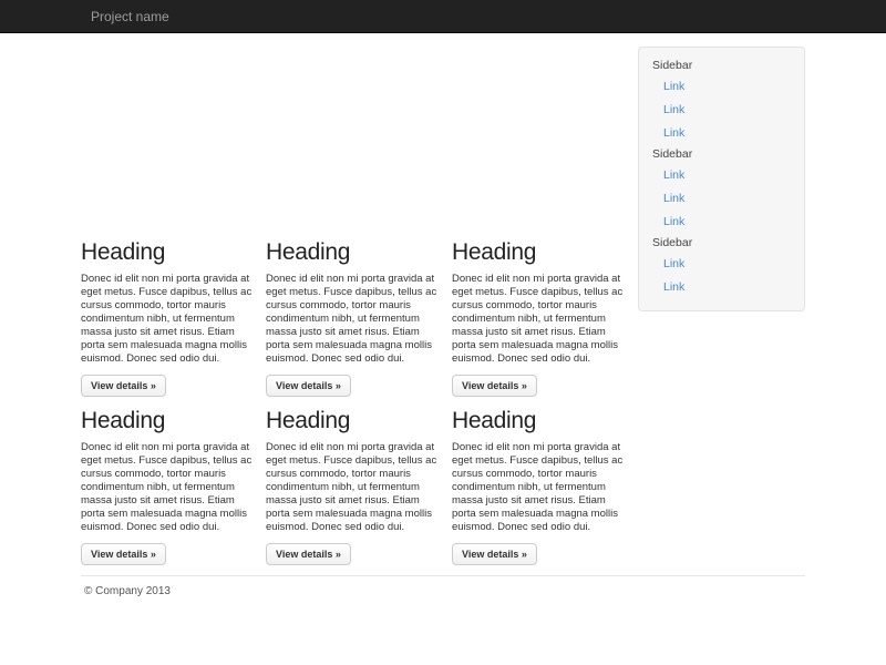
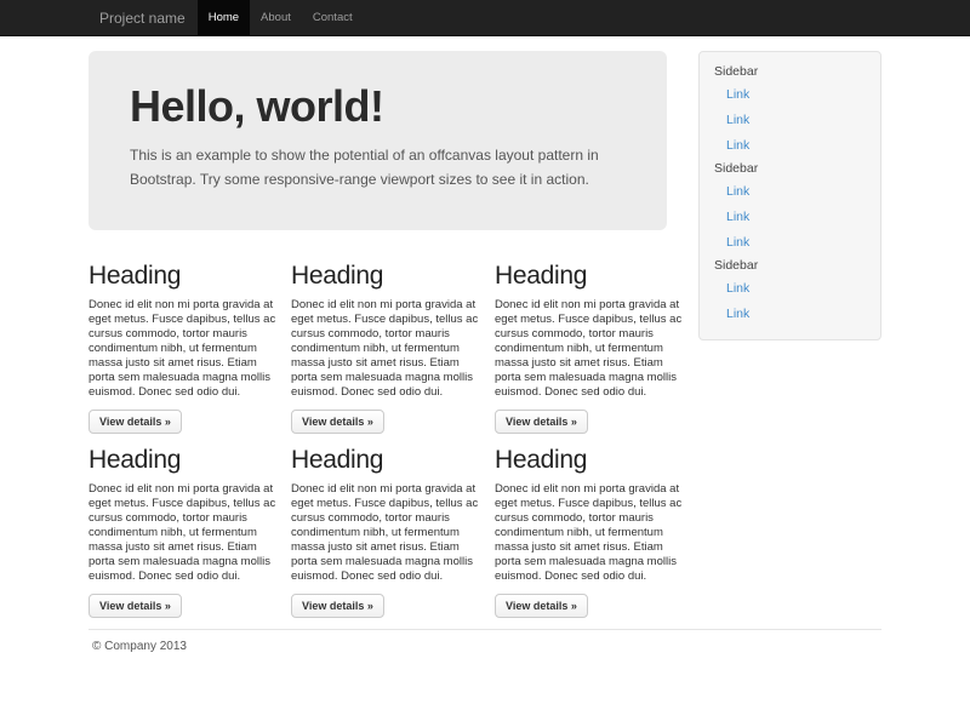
  Project name
+ Home
+ About
+ Contact
+ Hello, world!
+ This is an example to show the potential of an offcanvas layout pattern in Bootstrap. Try some responsive-range viewport sizes to see it in action.
  Sidebar
  Link
  Link
  Link
  Sidebar
  Link
  Link
  Link
  Sidebar
  Link
  Link
  Heading
  Donec id elit non mi porta gravida at eget metus. Fusce dapibus, tellus ac cursus commodo, tortor mauris condimentum nibh, ut fermentum massa justo sit amet risus. Etiam porta sem malesuada magna mollis euismod. Donec sed odio dui.
  View details »
  Heading
  Donec id elit non mi porta gravida at eget metus. Fusce dapibus, tellus ac cursus commodo, tortor mauris condimentum nibh, ut fermentum massa justo sit amet risus. Etiam porta sem malesuada magna mollis euismod. Donec sed odio dui.
  View details »
  Heading
  Donec id elit non mi porta gravida at eget metus. Fusce dapibus, tellus ac cursus commodo, tortor mauris condimentum nibh, ut fermentum massa justo sit amet risus. Etiam porta sem malesuada magna mollis euismod. Donec sed odio dui.
  View details »
  Heading
  Donec id elit non mi porta gravida at eget metus. Fusce dapibus, tellus ac cursus commodo, tortor mauris condimentum nibh, ut fermentum massa justo sit amet risus. Etiam porta sem malesuada magna mollis euismod. Donec sed odio dui.
  View details »
  Heading
  Donec id elit non mi porta gravida at eget metus. Fusce dapibus, tellus ac cursus commodo, tortor mauris condimentum nibh, ut fermentum massa justo sit amet risus. Etiam porta sem malesuada magna mollis euismod. Donec sed odio dui.
  View details »
  Heading
  Donec id elit non mi porta gravida at eget metus. Fusce dapibus, tellus ac cursus commodo, tortor mauris condimentum nibh, ut fermentum massa justo sit amet risus. Etiam porta sem malesuada magna mollis euismod. Donec sed odio dui.
  View details »
  © Company 2013
